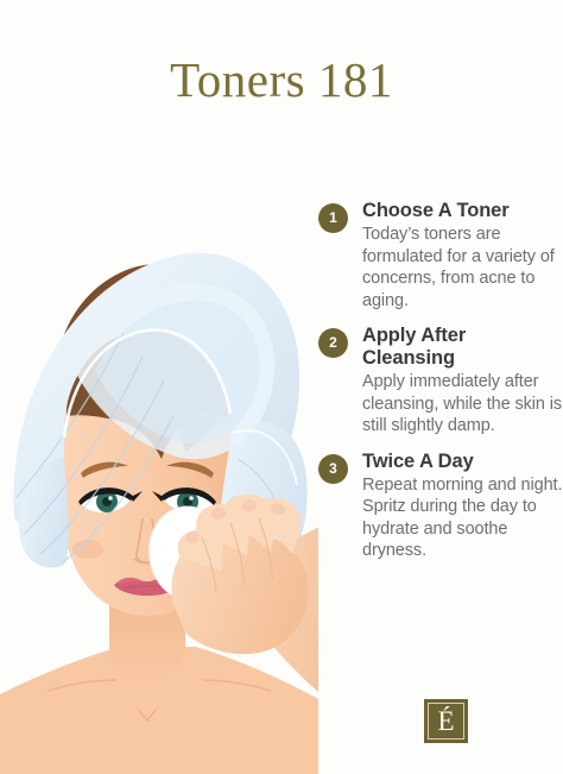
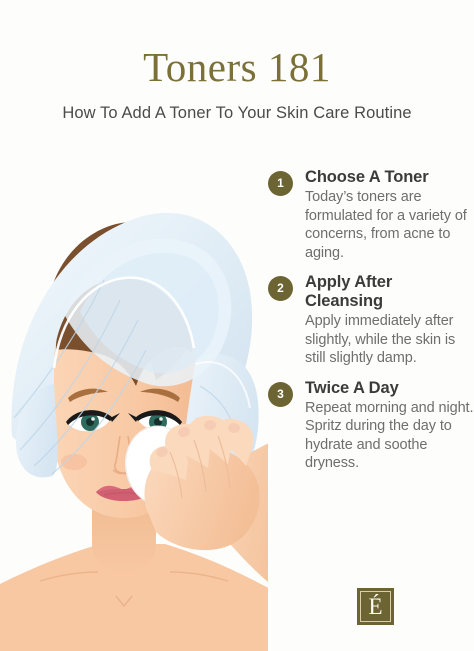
  Toners 181
+ How To Add A Toner To Your Skin Care Routine
  1
  Choose A Toner
  Today’s toners are formulated for a variety of concerns, from acne to aging.
  2
  Apply After Cleansing
- Apply immediately after cleansing, while the skin is still slightly damp.
+ Apply immediately after slightly, while the skin is still slightly damp.
  3
  Twice A Day
  Repeat morning and night. Spritz during the day to hydrate and soothe dryness.
  É
